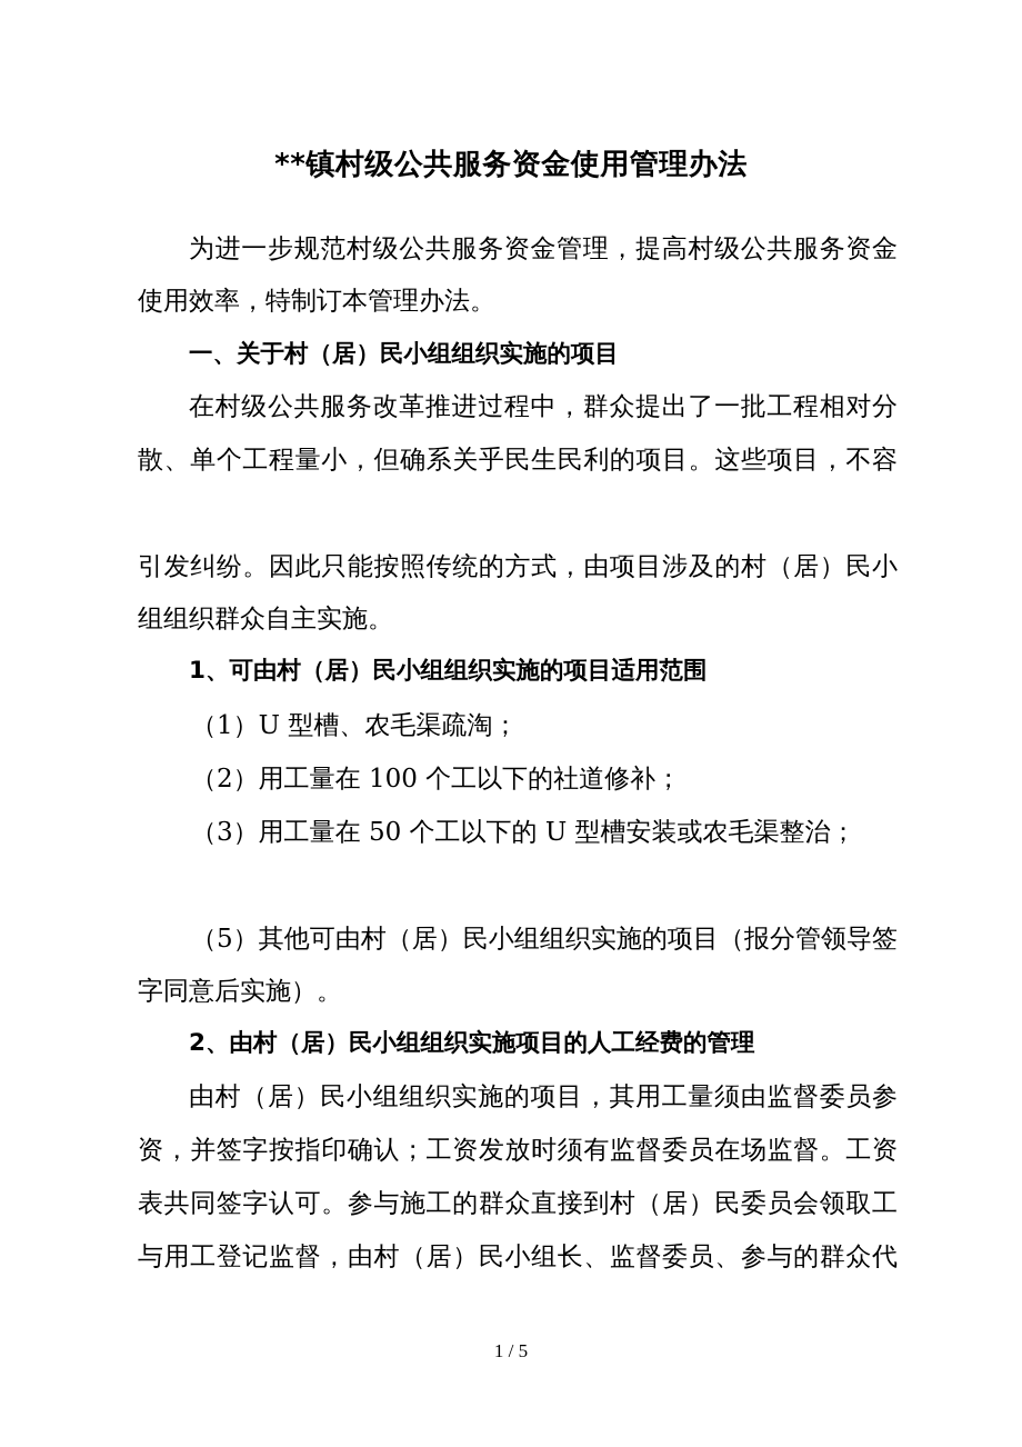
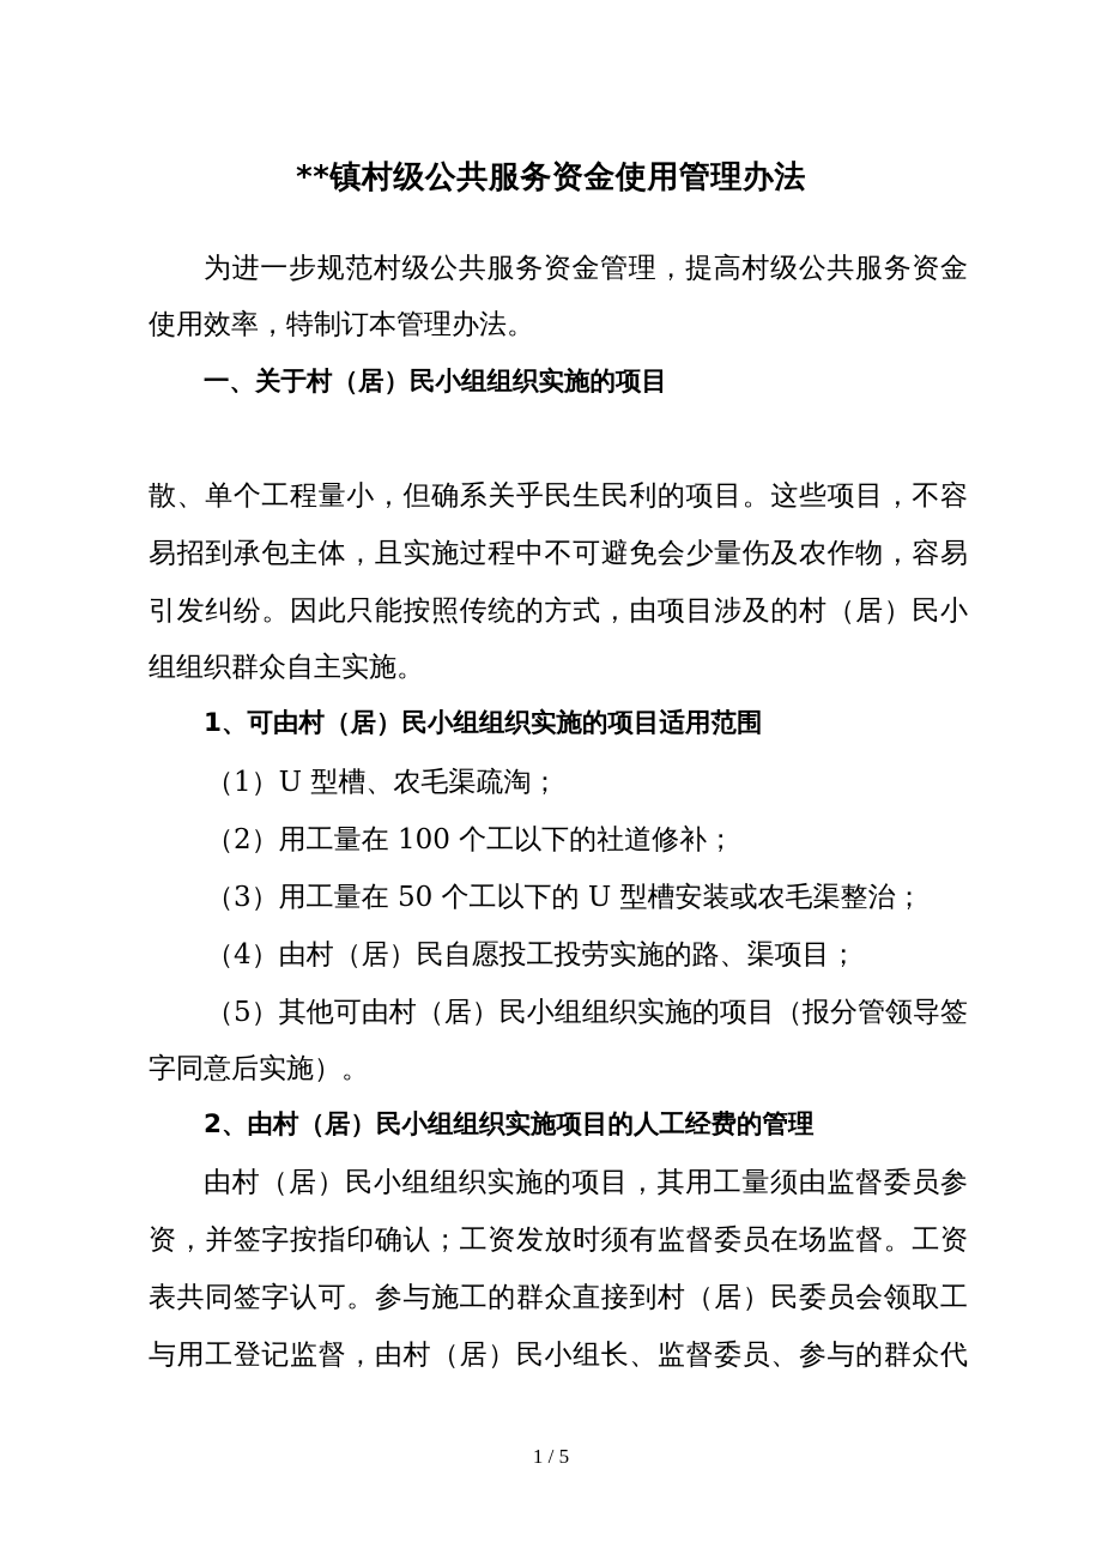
  **镇村级公共服务资金使用管理办法
  为进一步规范村级公共服务资金管理，提高村级公共服务资金
  使用效率，特制订本管理办法。
  一、关于村（居）民小组组织实施的项目
- 在村级公共服务改革推进过程中，群众提出了一批工程相对分
  散、单个工程量小，但确系关乎民生民利的项目。这些项目，不容
+ 易招到承包主体，且实施过程中不可避免会少量伤及农作物，容易
  引发纠纷。因此只能按照传统的方式，由项目涉及的村（居）民小
  组组织群众自主实施。
  1、可由村（居）民小组组织实施的项目适用范围
  （1）U 型槽、农毛渠疏淘；
  （2）用工量在 100 个工以下的社道修补；
  （3）用工量在 50 个工以下的 U 型槽安装或农毛渠整治；
+ （4）由村（居）民自愿投工投劳实施的路、渠项目；
  （5）其他可由村（居）民小组组织实施的项目（报分管领导签
  字同意后实施）。
  2、由村（居）民小组组织实施项目的人工经费的管理
  由村（居）民小组组织实施的项目，其用工量须由监督委员参
  资，并签字按指印确认；工资发放时须有监督委员在场监督。工资
  表共同签字认可。参与施工的群众直接到村（居）民委员会领取工
  与用工登记监督，由村（居）民小组长、监督委员、参与的群众代
  1 / 5
